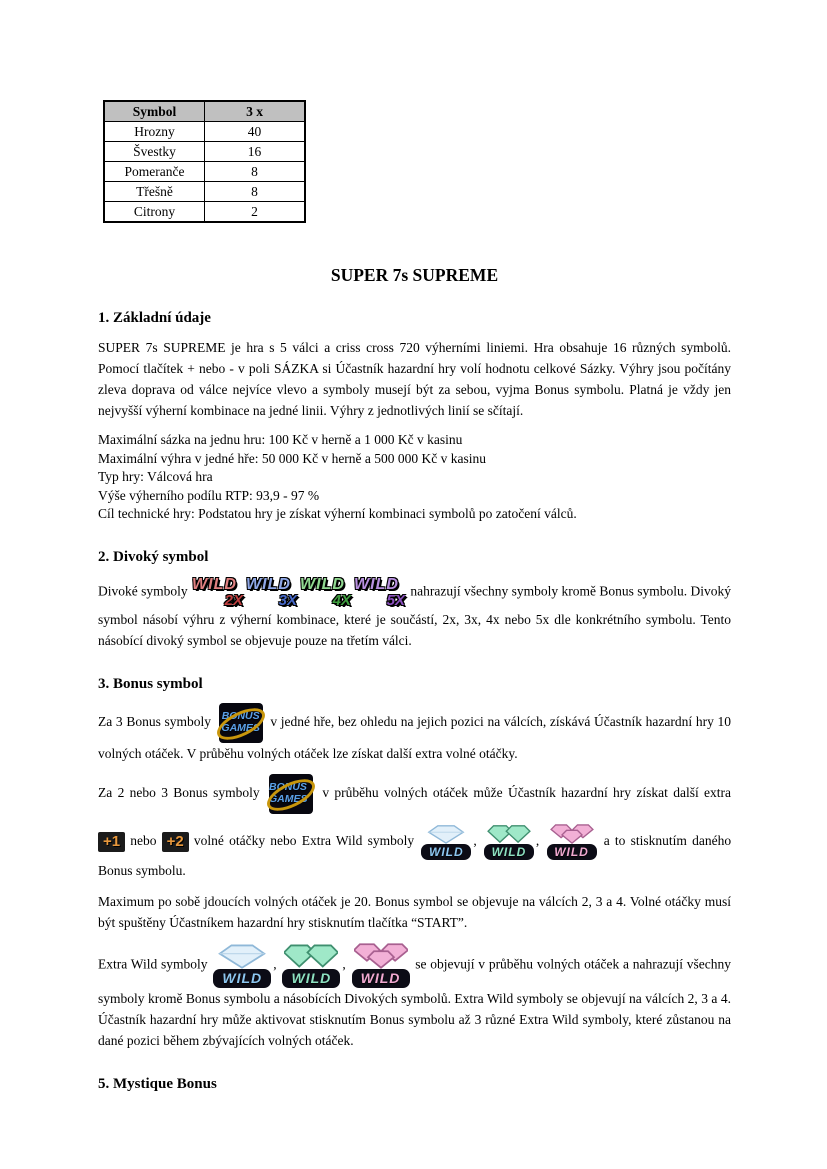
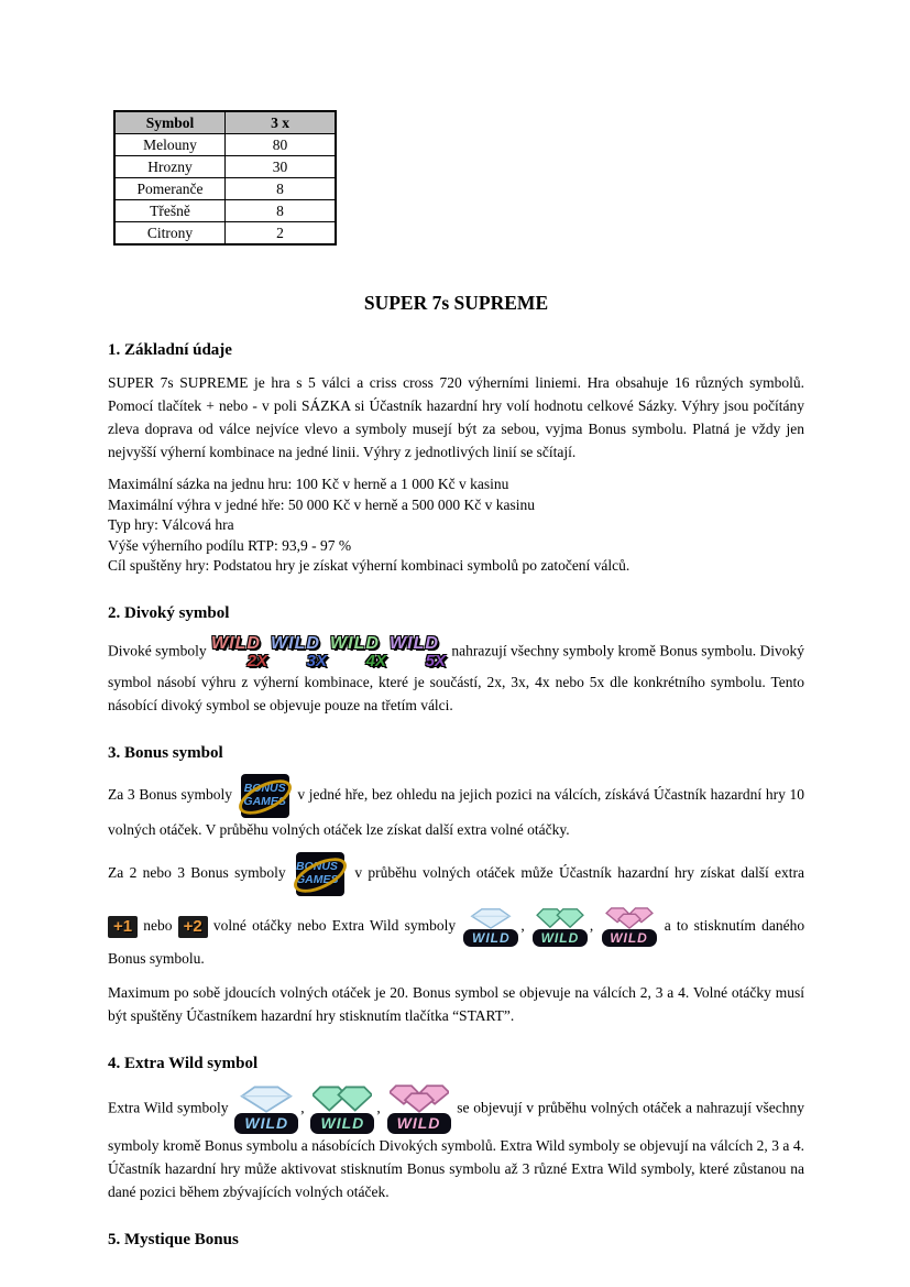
  Symbol	3 x
+ Melouny	80
- Hrozny	40
+ Hrozny	30
- Švestky	16
  Pomeranče	8
  Třešně	8
  Citrony	2
  SUPER 7s SUPREME
  1. Základní údaje
  SUPER 7s SUPREME je hra s 5 válci a criss cross 720 výherními liniemi. Hra obsahuje 16 různých symbolů. Pomocí tlačítek + nebo - v poli SÁZKA si Účastník hazardní hry volí hodnotu celkové Sázky. Výhry jsou počítány zleva doprava od válce nejvíce vlevo a symboly musejí být za sebou, vyjma Bonus symbolu. Platná je vždy jen nejvyšší výherní kombinace na jedné linii. Výhry z jednotlivých linií se sčítají.
  Maximální sázka na jednu hru: 100 Kč v herně a 1 000 Kč v kasinu
  Maximální výhra v jedné hře: 50 000 Kč v herně a 500 000 Kč v kasinu
  Typ hry: Válcová hra
  Výše výherního podílu RTP: 93,9 - 97 %
- Cíl technické hry: Podstatou hry je získat výherní kombinaci symbolů po zatočení válců.
+ Cíl spuštěny hry: Podstatou hry je získat výherní kombinaci symbolů po zatočení válců.
  2. Divoký symbol
  Divoké symboly
  WILD
  2X
  WILD
  3X
  WILD
  4X
  WILD
  5X
  nahrazují všechny symboly kromě Bonus symbolu. Divoký symbol násobí výhru z výherní kombinace, které je součástí, 2x, 3x, 4x nebo 5x dle konkrétního symbolu. Tento násobící divoký symbol se objevuje pouze na třetím válci.
  3. Bonus symbol
  Za 3 Bonus symboly
  BONUS
  GAMES
  v jedné hře, bez ohledu na jejich pozici na válcích, získává Účastník hazardní hry 10 volných otáček. V průběhu volných otáček lze získat další extra volné otáčky.
  Za 2 nebo 3 Bonus symboly
  BONUS
  GAMES
  v průběhu volných otáček může Účastník hazardní hry získat další extra
  +1 nebo +2 volné otáčky nebo Extra Wild symboly
  WILD
  ,
  WILD
  ,
  WILD
  a to stisknutím daného Bonus symbolu.
  Maximum po sobě jdoucích volných otáček je 20. Bonus symbol se objevuje na válcích 2, 3 a 4. Volné otáčky musí být spuštěny Účastníkem hazardní hry stisknutím tlačítka “START”.
+ 4. Extra Wild symbol
  Extra Wild symboly
  WILD
  ,
  WILD
  ,
  WILD
  se objevují v průběhu volných otáček a nahrazují všechny symboly kromě Bonus symbolu a násobících Divokých symbolů. Extra Wild symboly se objevují na válcích 2, 3 a 4. Účastník hazardní hry může aktivovat stisknutím Bonus symbolu až 3 různé Extra Wild symboly, které zůstanou na dané pozici během zbývajících volných otáček.
  5. Mystique Bonus
